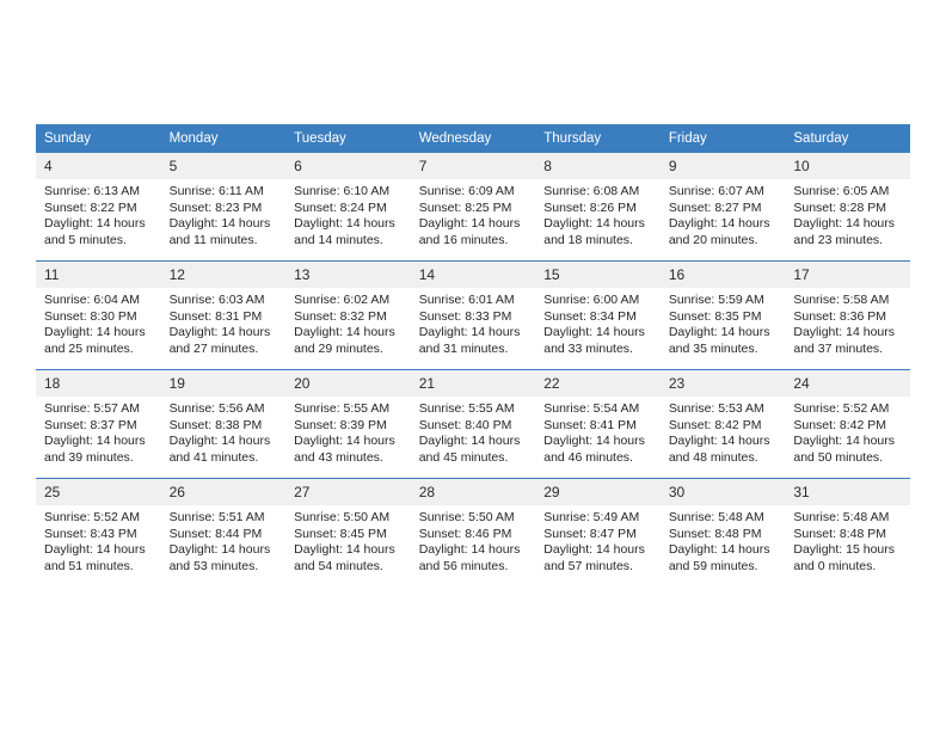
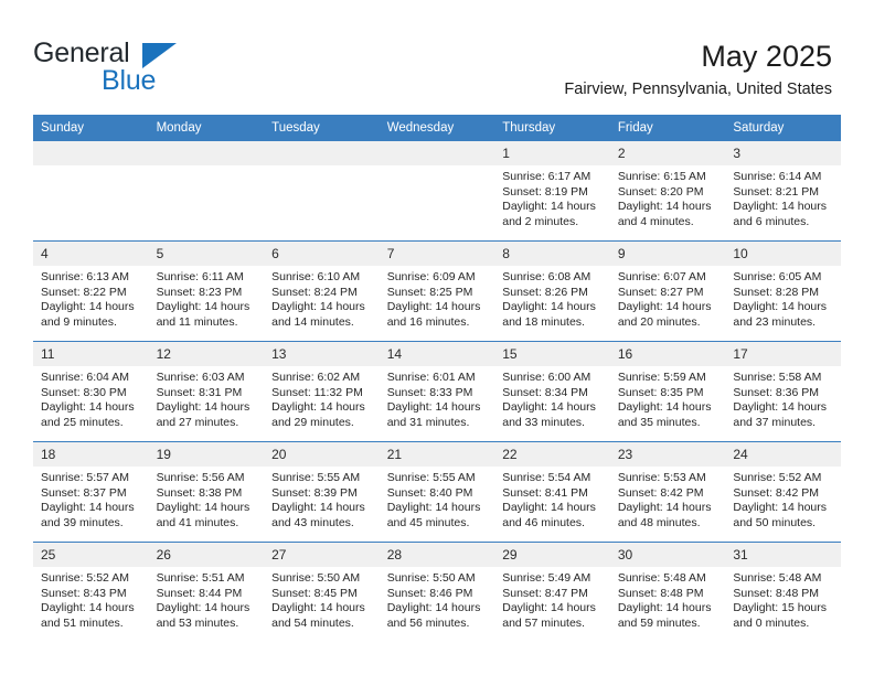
+ General
+ Blue
+ May 2025
+ Fairview, Pennsylvania, United States
  Sunday	Monday	Tuesday	Wednesday	Thursday	Friday	Saturday
+ 				1Sunrise: 6:17 AMSunset: 8:19 PMDaylight: 14 hoursand 2 minutes.	2Sunrise: 6:15 AMSunset: 8:20 PMDaylight: 14 hoursand 4 minutes.	3Sunrise: 6:14 AMSunset: 8:21 PMDaylight: 14 hoursand 6 minutes.
- 4Sunrise: 6:13 AMSunset: 8:22 PMDaylight: 14 hoursand 5 minutes.	5Sunrise: 6:11 AMSunset: 8:23 PMDaylight: 14 hoursand 11 minutes.	6Sunrise: 6:10 AMSunset: 8:24 PMDaylight: 14 hoursand 14 minutes.	7Sunrise: 6:09 AMSunset: 8:25 PMDaylight: 14 hoursand 16 minutes.	8Sunrise: 6:08 AMSunset: 8:26 PMDaylight: 14 hoursand 18 minutes.	9Sunrise: 6:07 AMSunset: 8:27 PMDaylight: 14 hoursand 20 minutes.	10Sunrise: 6:05 AMSunset: 8:28 PMDaylight: 14 hoursand 23 minutes.
+ 4Sunrise: 6:13 AMSunset: 8:22 PMDaylight: 14 hoursand 9 minutes.	5Sunrise: 6:11 AMSunset: 8:23 PMDaylight: 14 hoursand 11 minutes.	6Sunrise: 6:10 AMSunset: 8:24 PMDaylight: 14 hoursand 14 minutes.	7Sunrise: 6:09 AMSunset: 8:25 PMDaylight: 14 hoursand 16 minutes.	8Sunrise: 6:08 AMSunset: 8:26 PMDaylight: 14 hoursand 18 minutes.	9Sunrise: 6:07 AMSunset: 8:27 PMDaylight: 14 hoursand 20 minutes.	10Sunrise: 6:05 AMSunset: 8:28 PMDaylight: 14 hoursand 23 minutes.
- 11Sunrise: 6:04 AMSunset: 8:30 PMDaylight: 14 hoursand 25 minutes.	12Sunrise: 6:03 AMSunset: 8:31 PMDaylight: 14 hoursand 27 minutes.	13Sunrise: 6:02 AMSunset: 8:32 PMDaylight: 14 hoursand 29 minutes.	14Sunrise: 6:01 AMSunset: 8:33 PMDaylight: 14 hoursand 31 minutes.	15Sunrise: 6:00 AMSunset: 8:34 PMDaylight: 14 hoursand 33 minutes.	16Sunrise: 5:59 AMSunset: 8:35 PMDaylight: 14 hoursand 35 minutes.	17Sunrise: 5:58 AMSunset: 8:36 PMDaylight: 14 hoursand 37 minutes.
+ 11Sunrise: 6:04 AMSunset: 8:30 PMDaylight: 14 hoursand 25 minutes.	12Sunrise: 6:03 AMSunset: 8:31 PMDaylight: 14 hoursand 27 minutes.	13Sunrise: 6:02 AMSunset: 11:32 PMDaylight: 14 hoursand 29 minutes.	14Sunrise: 6:01 AMSunset: 8:33 PMDaylight: 14 hoursand 31 minutes.	15Sunrise: 6:00 AMSunset: 8:34 PMDaylight: 14 hoursand 33 minutes.	16Sunrise: 5:59 AMSunset: 8:35 PMDaylight: 14 hoursand 35 minutes.	17Sunrise: 5:58 AMSunset: 8:36 PMDaylight: 14 hoursand 37 minutes.
  18Sunrise: 5:57 AMSunset: 8:37 PMDaylight: 14 hoursand 39 minutes.	19Sunrise: 5:56 AMSunset: 8:38 PMDaylight: 14 hoursand 41 minutes.	20Sunrise: 5:55 AMSunset: 8:39 PMDaylight: 14 hoursand 43 minutes.	21Sunrise: 5:55 AMSunset: 8:40 PMDaylight: 14 hoursand 45 minutes.	22Sunrise: 5:54 AMSunset: 8:41 PMDaylight: 14 hoursand 46 minutes.	23Sunrise: 5:53 AMSunset: 8:42 PMDaylight: 14 hoursand 48 minutes.	24Sunrise: 5:52 AMSunset: 8:42 PMDaylight: 14 hoursand 50 minutes.
  25Sunrise: 5:52 AMSunset: 8:43 PMDaylight: 14 hoursand 51 minutes.	26Sunrise: 5:51 AMSunset: 8:44 PMDaylight: 14 hoursand 53 minutes.	27Sunrise: 5:50 AMSunset: 8:45 PMDaylight: 14 hoursand 54 minutes.	28Sunrise: 5:50 AMSunset: 8:46 PMDaylight: 14 hoursand 56 minutes.	29Sunrise: 5:49 AMSunset: 8:47 PMDaylight: 14 hoursand 57 minutes.	30Sunrise: 5:48 AMSunset: 8:48 PMDaylight: 14 hoursand 59 minutes.	31Sunrise: 5:48 AMSunset: 8:48 PMDaylight: 15 hoursand 0 minutes.
